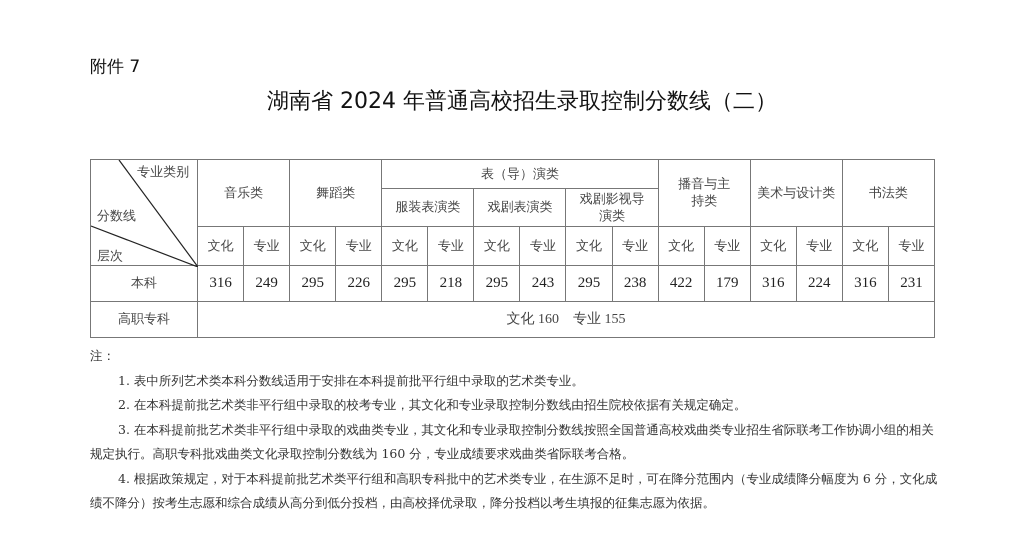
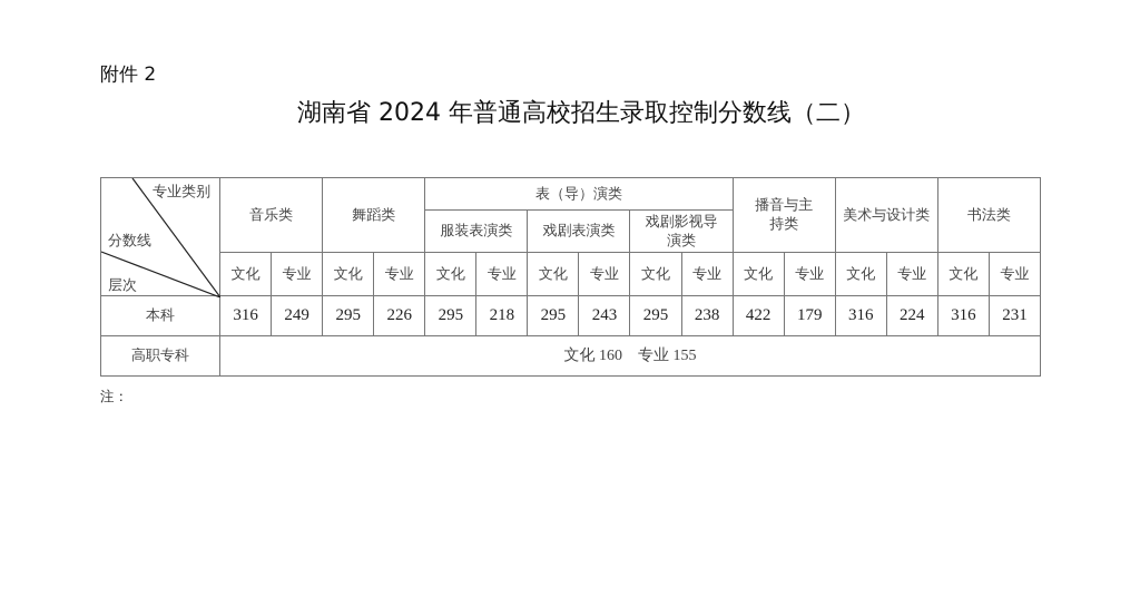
- 附件 7
+ 附件 2
  湖南省 2024 年普通高校招生录取控制分数线（二）
  专业类别 分数线 层次	音乐类	舞蹈类	表（导）演类	播音与主持类	美术与设计类	书法类
  服装表演类	戏剧表演类	戏剧影视导演类
  文化	专业	文化	专业	文化	专业	文化	专业	文化	专业	文化	专业	文化	专业	文化	专业
  本科	316	249	295	226	295	218	295	243	295	238	422	179	316	224	316	231
  高职专科	文化 160 专业 155
  注：
- 1. 表中所列艺术类本科分数线适用于安排在本科提前批平行组中录取的艺术类专业。
- 2. 在本科提前批艺术类非平行组中录取的校考专业，其文化和专业录取控制分数线由招生院校依据有关规定确定。
- 3. 在本科提前批艺术类非平行组中录取的戏曲类专业，其文化和专业录取控制分数线按照全国普通高校戏曲类专业招生省际联考工作协调小组的相关规定执行。高职专科批戏曲类文化录取控制分数线为 160 分，专业成绩要求戏曲类省际联考合格。
- 4. 根据政策规定，对于本科提前批艺术类平行组和高职专科批中的艺术类专业，在生源不足时，可在降分范围内（专业成绩降分幅度为 6 分，文化成绩不降分）按考生志愿和综合成绩从高分到低分投档，由高校择优录取，降分投档以考生填报的征集志愿为依据。
